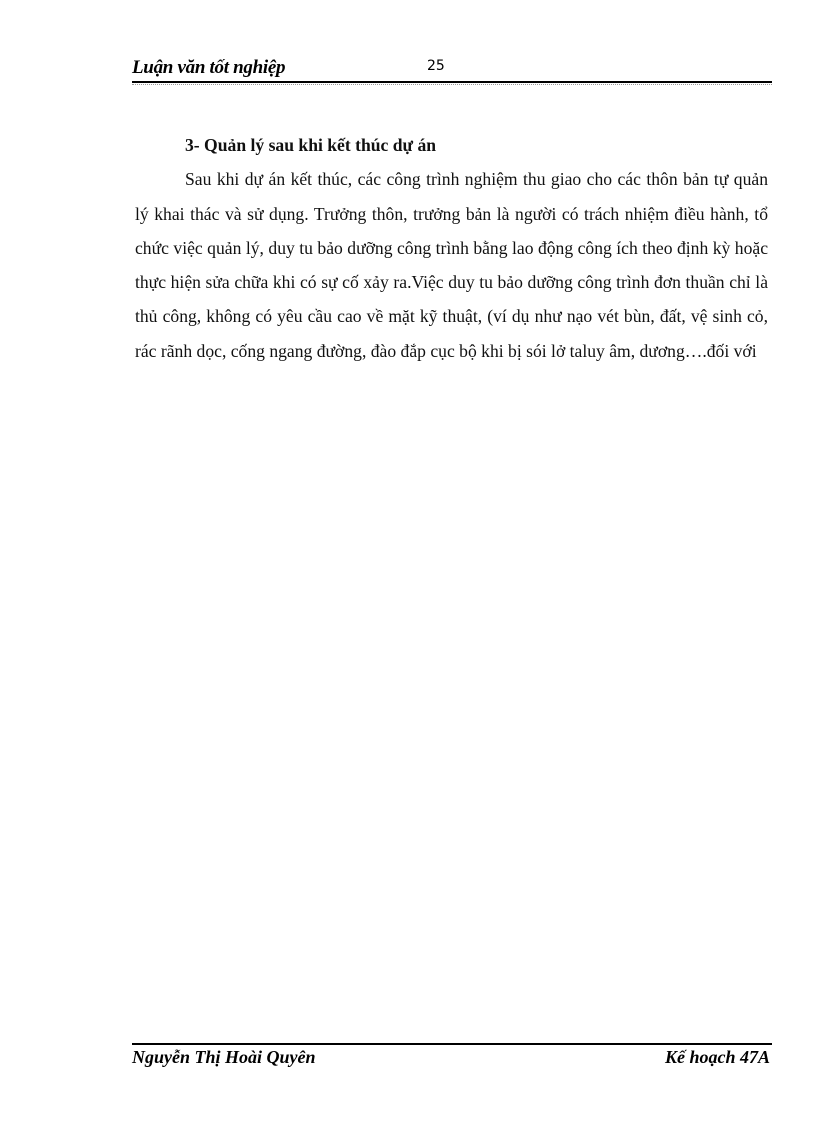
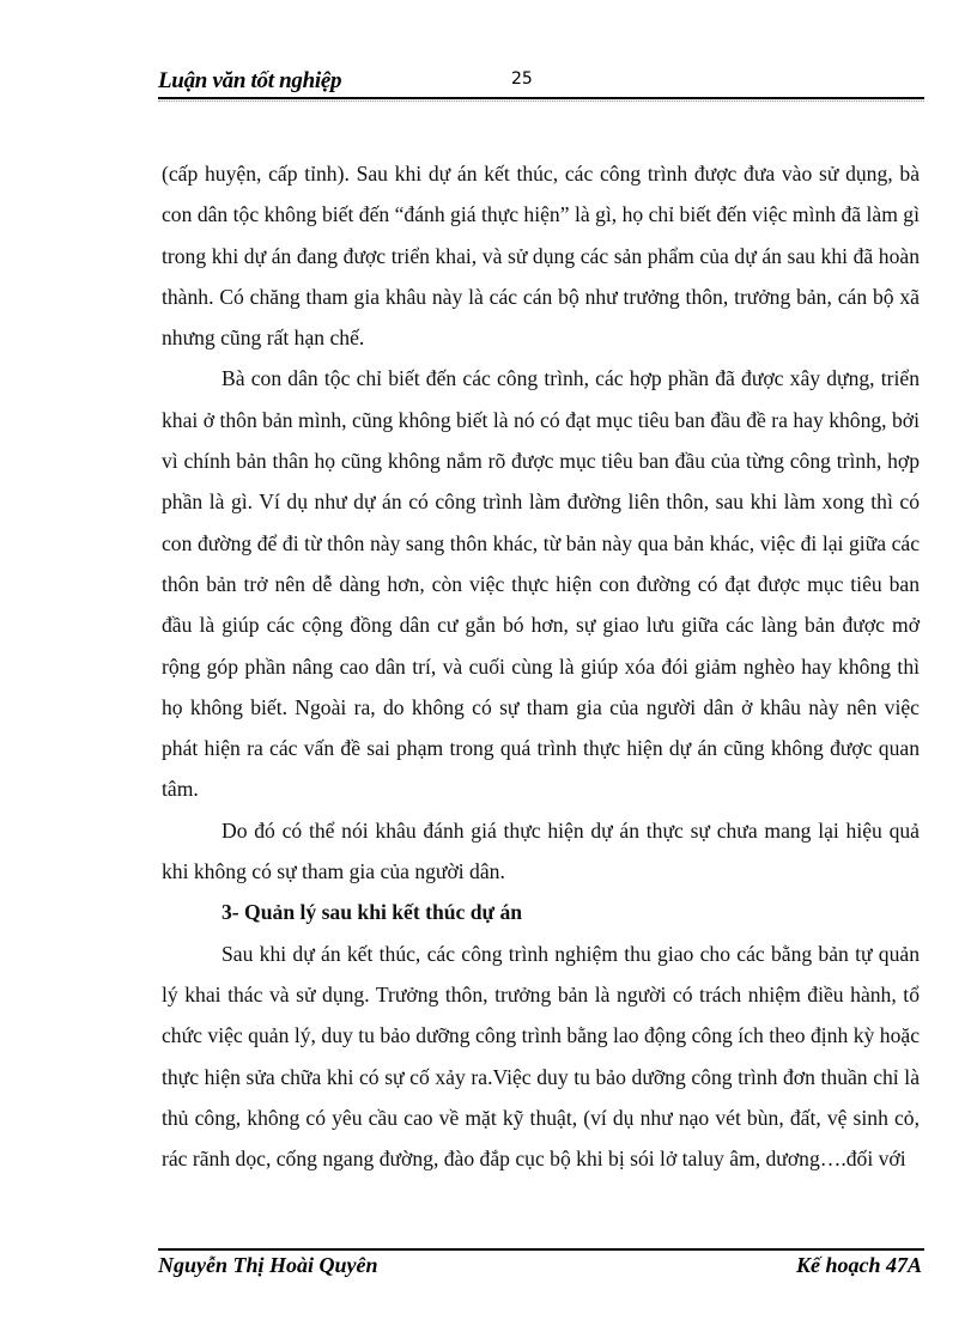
  Luận văn tốt nghiệp
  25
+ (cấp huyện, cấp tỉnh). Sau khi dự án kết thúc, các công trình được đưa vào sử dụng, bà con dân tộc không biết đến “đánh giá thực hiện” là gì, họ chỉ biết đến việc mình đã làm gì trong khi dự án đang được triển khai, và sử dụng các sản phẩm của dự án sau khi đã hoàn thành. Có chăng tham gia khâu này là các cán bộ như trưởng thôn, trưởng bản, cán bộ xã nhưng cũng rất hạn chế.
+ Bà con dân tộc chỉ biết đến các công trình, các hợp phần đã được xây dựng, triển khai ở thôn bản mình, cũng không biết là nó có đạt mục tiêu ban đầu đề ra hay không, bởi vì chính bản thân họ cũng không nắm rõ được mục tiêu ban đầu của từng công trình, hợp phần là gì. Ví dụ như dự án có công trình làm đường liên thôn, sau khi làm xong thì có con đường để đi từ thôn này sang thôn khác, từ bản này qua bản khác, việc đi lại giữa các thôn bản trở nên dễ dàng hơn, còn việc thực hiện con đường có đạt được mục tiêu ban đầu là giúp các cộng đồng dân cư gắn bó hơn, sự giao lưu giữa các làng bản được mở rộng góp phần nâng cao dân trí, và cuối cùng là giúp xóa đói giảm nghèo hay không thì họ không biết. Ngoài ra, do không có sự tham gia của người dân ở khâu này nên việc phát hiện ra các vấn đề sai phạm trong quá trình thực hiện dự án cũng không được quan tâm.
+ Do đó có thể nói khâu đánh giá thực hiện dự án thực sự chưa mang lại hiệu quả khi không có sự tham gia của người dân.
  3- Quản lý sau khi kết thúc dự án
- Sau khi dự án kết thúc, các công trình nghiệm thu giao cho các thôn bản tự quản lý khai thác và sử dụng. Trưởng thôn, trưởng bản là người có trách nhiệm điều hành, tổ chức việc quản lý, duy tu bảo dưỡng công trình bằng lao động công ích theo định kỳ hoặc thực hiện sửa chữa khi có sự cố xảy ra.Việc duy tu bảo dưỡng công trình đơn thuần chỉ là thủ công, không có yêu cầu cao về mặt kỹ thuật, (ví dụ như nạo vét bùn, đất, vệ sinh cỏ, rác rãnh dọc, cống ngang đường, đào đắp cục bộ khi bị sói lở taluy âm, dương….đối với
+ Sau khi dự án kết thúc, các công trình nghiệm thu giao cho các bằng bản tự quản lý khai thác và sử dụng. Trưởng thôn, trưởng bản là người có trách nhiệm điều hành, tổ chức việc quản lý, duy tu bảo dưỡng công trình bằng lao động công ích theo định kỳ hoặc thực hiện sửa chữa khi có sự cố xảy ra.Việc duy tu bảo dưỡng công trình đơn thuần chỉ là thủ công, không có yêu cầu cao về mặt kỹ thuật, (ví dụ như nạo vét bùn, đất, vệ sinh cỏ, rác rãnh dọc, cống ngang đường, đào đắp cục bộ khi bị sói lở taluy âm, dương….đối với
  Nguyễn Thị Hoài Quyên
  Kế hoạch 47A
